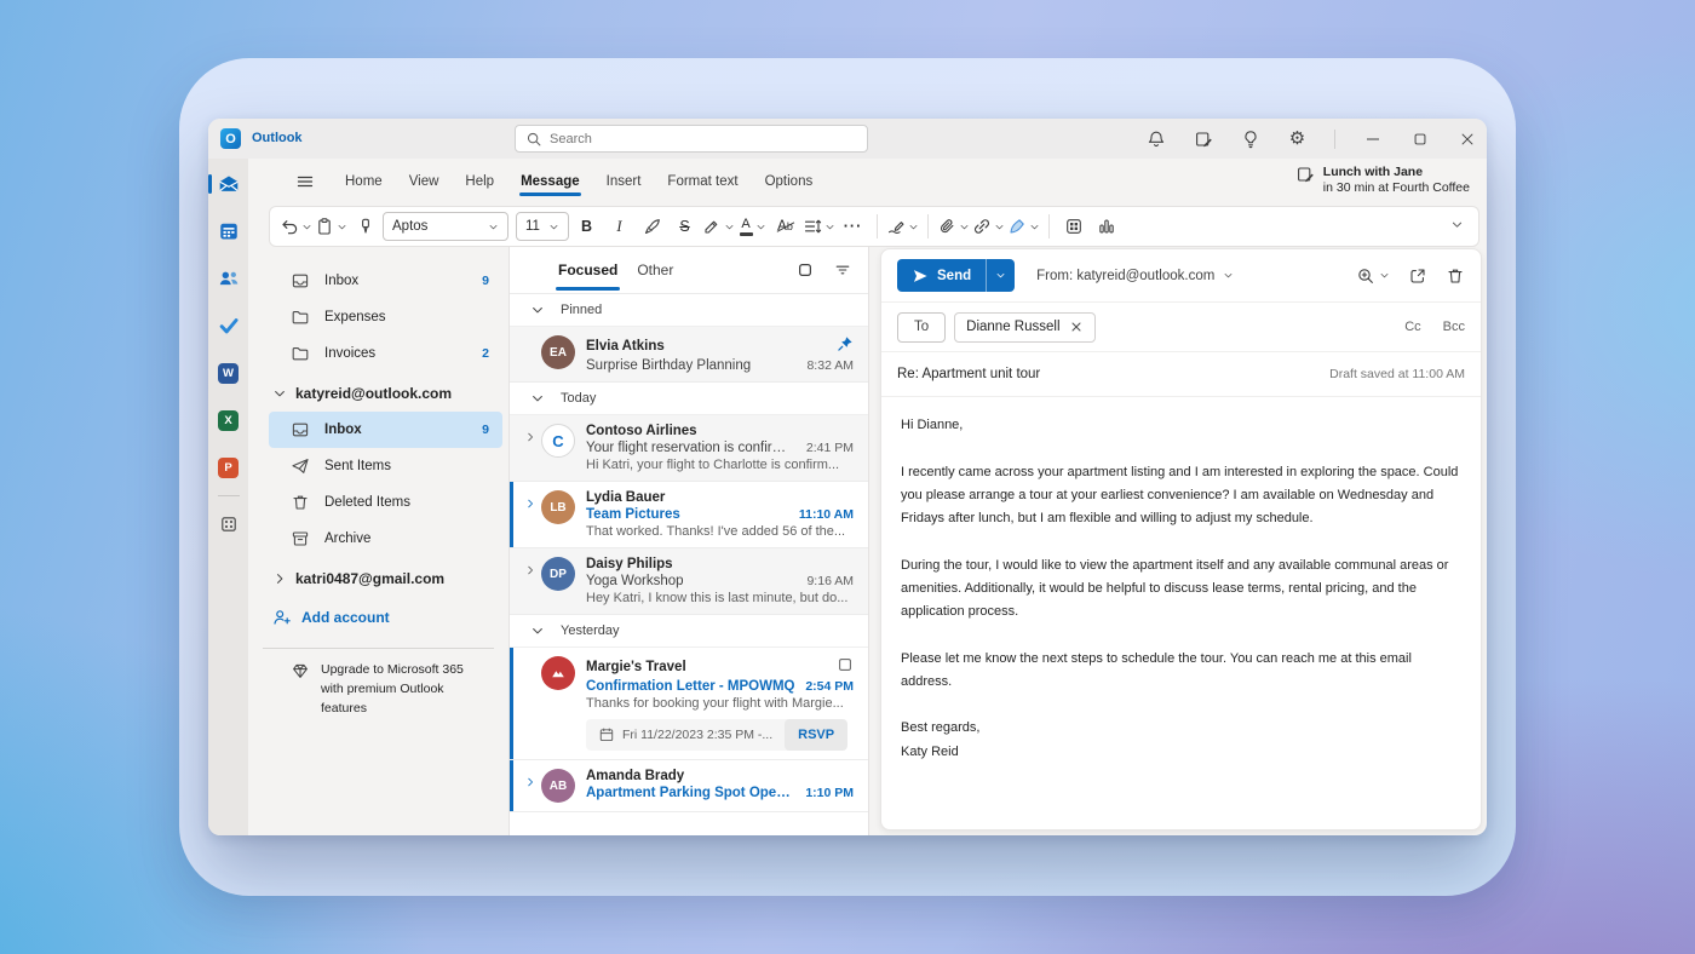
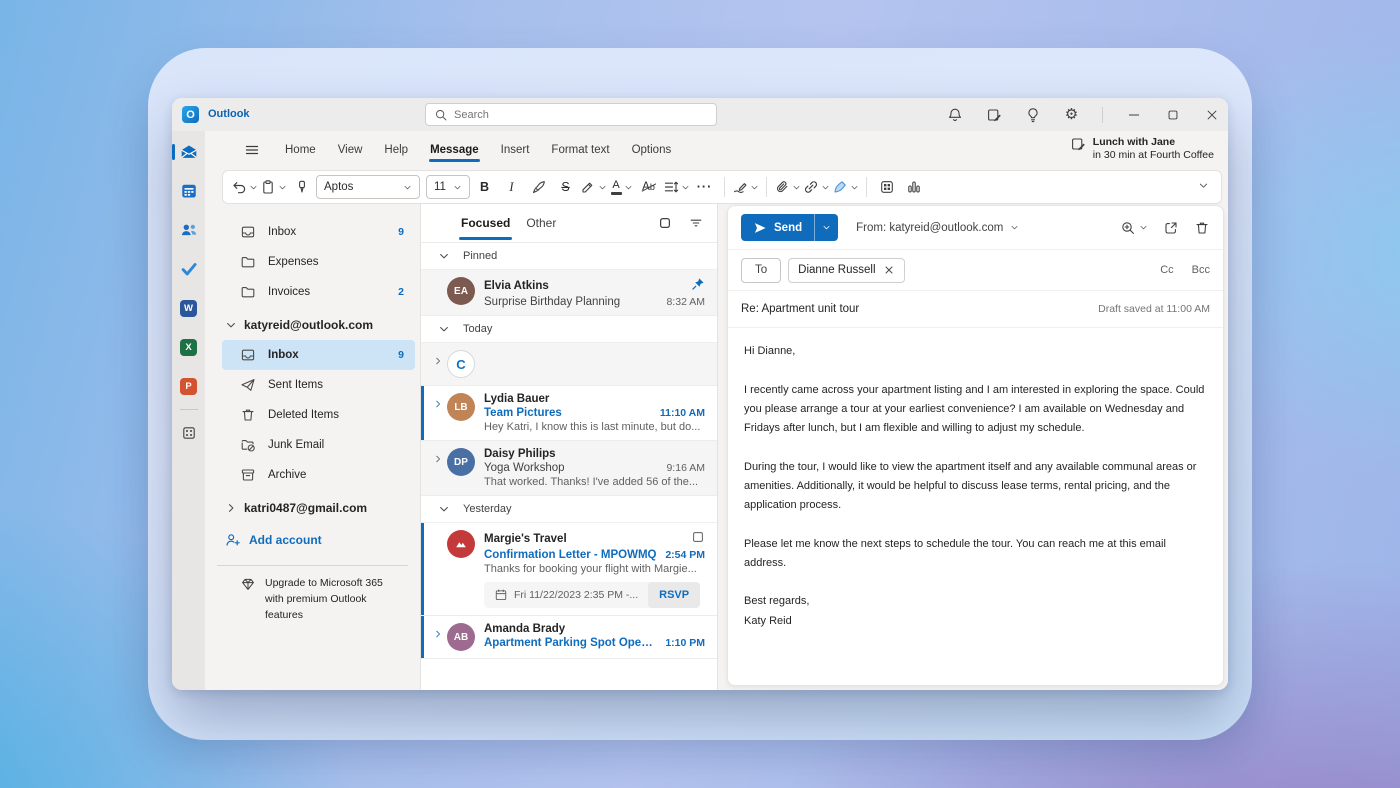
  O
  Outlook
  Search
  ⚙
  Home
  View
  Help
  Message
  Insert
  Format text
  Options
  Lunch with Jane
  in 30 min at Fourth Coffee
  Aptos
  11
  B
  I
  S
  A
  ···
  W
  X
  P
  Inbox
  9
  Expenses
  Invoices
  2
  katyreid@outlook.com
  Inbox
  9
  Sent Items
  Deleted Items
+ Junk Email
  Archive
  katri0487@gmail.com
  Add account
  Upgrade to Microsoft 365 with premium Outlook features
  Focused
  Other
  Pinned
  EA
  Elvia Atkins
  Surprise Birthday Planning
  8:32 AM
  Today
  C
- Contoso Airlines
- Your flight reservation is confirmed
- 2:41 PM
- Hi Katri, your flight to Charlotte is confirm...
  LB
  Lydia Bauer
  Team Pictures
  11:10 AM
- That worked. Thanks! I've added 56 of the...
+ Hey Katri, I know this is last minute, but do...
  DP
  Daisy Philips
  Yoga Workshop
  9:16 AM
- Hey Katri, I know this is last minute, but do...
+ That worked. Thanks! I've added 56 of the...
  Yesterday
  Margie's Travel
  Confirmation Letter - MPOWMQ
  2:54 PM
  Thanks for booking your flight with Margie...
  Fri 11/22/2023 2:35 PM -...
  RSVP
  AB
  Amanda Brady
  Apartment Parking Spot Openin
  1:10 PM
  Send
  From: katyreid@outlook.com
  To
  Dianne Russell
  Cc
  Bcc
  Re: Apartment unit tour
  Draft saved at 11:00 AM
  Hi Dianne,
  I recently came across your apartment listing and I am interested in exploring the space. Could you please arrange a tour at your earliest convenience? I am available on Wednesday and Fridays after lunch, but I am flexible and willing to adjust my schedule.
  During the tour, I would like to view the apartment itself and any available communal areas or amenities. Additionally, it would be helpful to discuss lease terms, rental pricing, and the application process.
  Please let me know the next steps to schedule the tour. You can reach me at this email address.
  Best regards,
  Katy Reid
